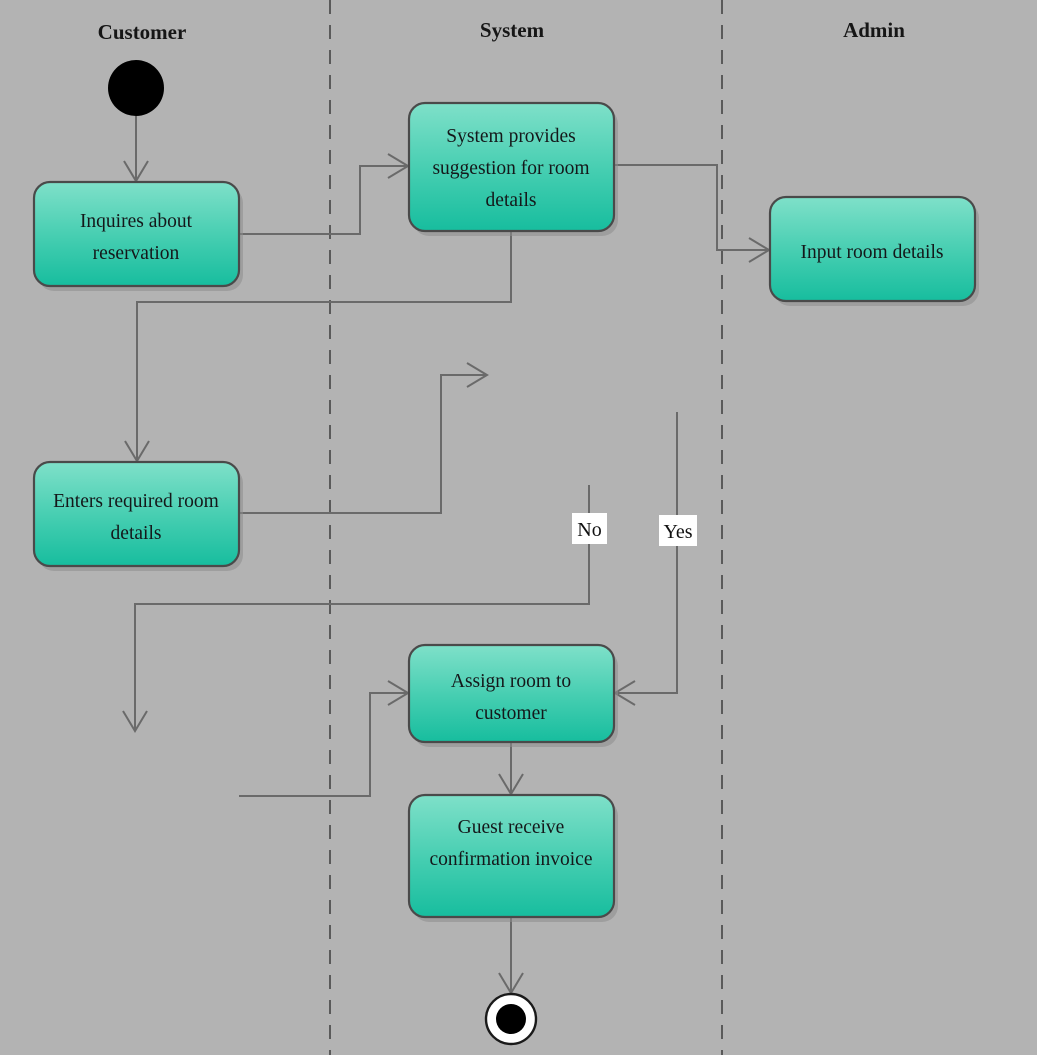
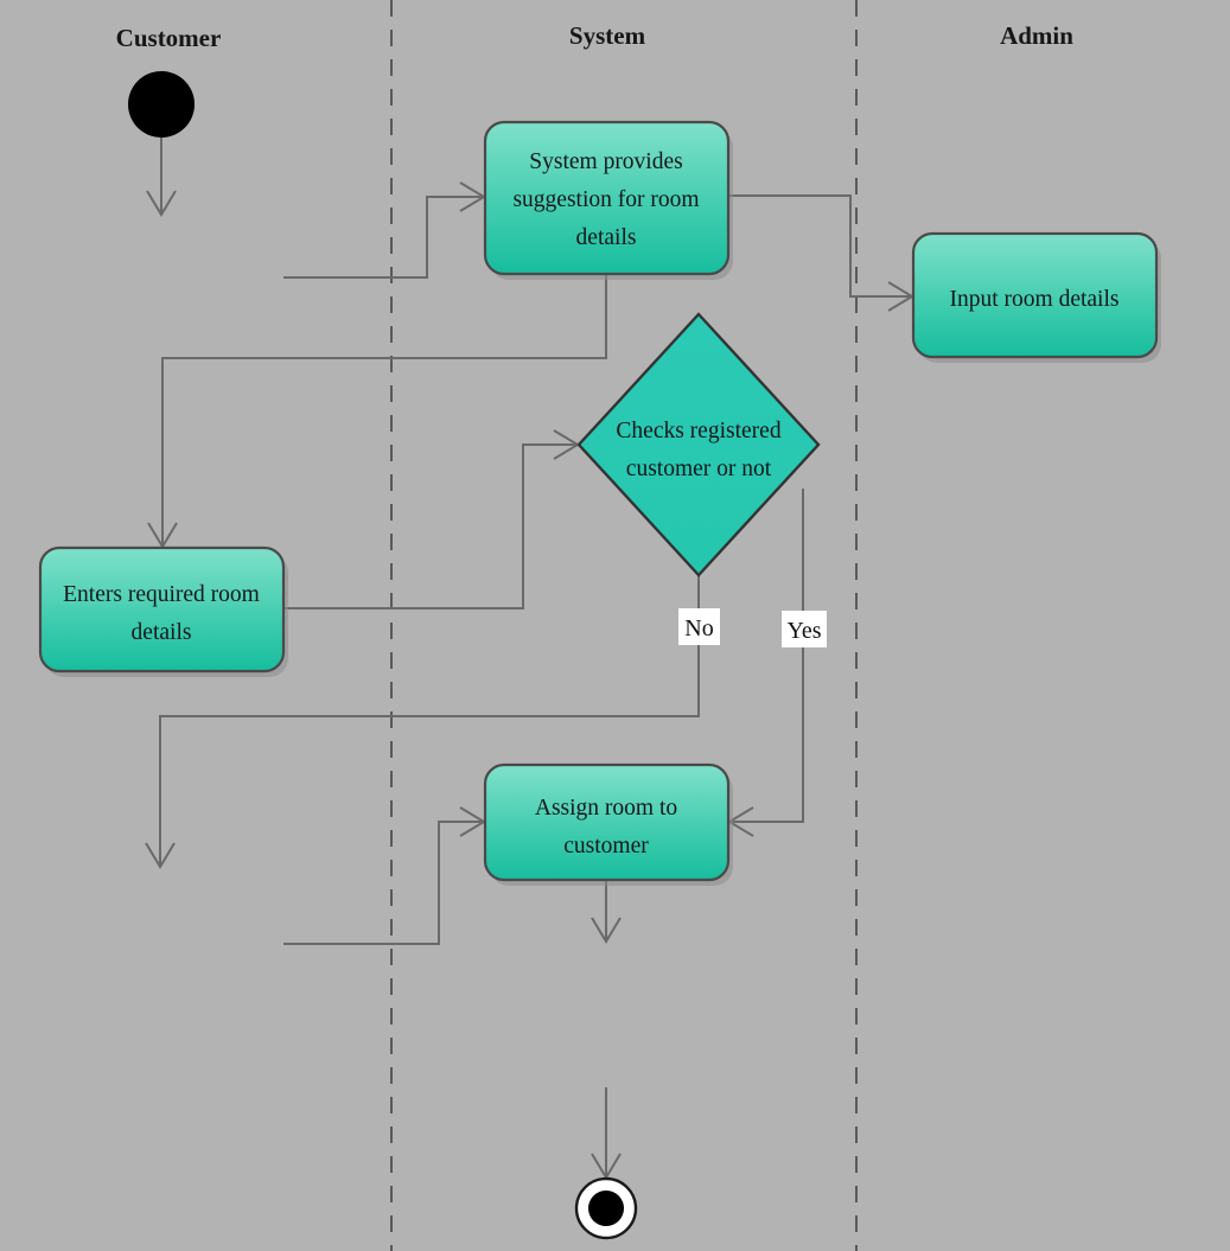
  Customer
  System
  Admin
- Inquires about
- reservation
  System provides
  suggestion for room
  details
  Input room details
+ Checks registered
+ customer or not
  Enters required room
  details
  Assign room to
  customer
- Guest receive
- confirmation invoice
  No
  Yes
